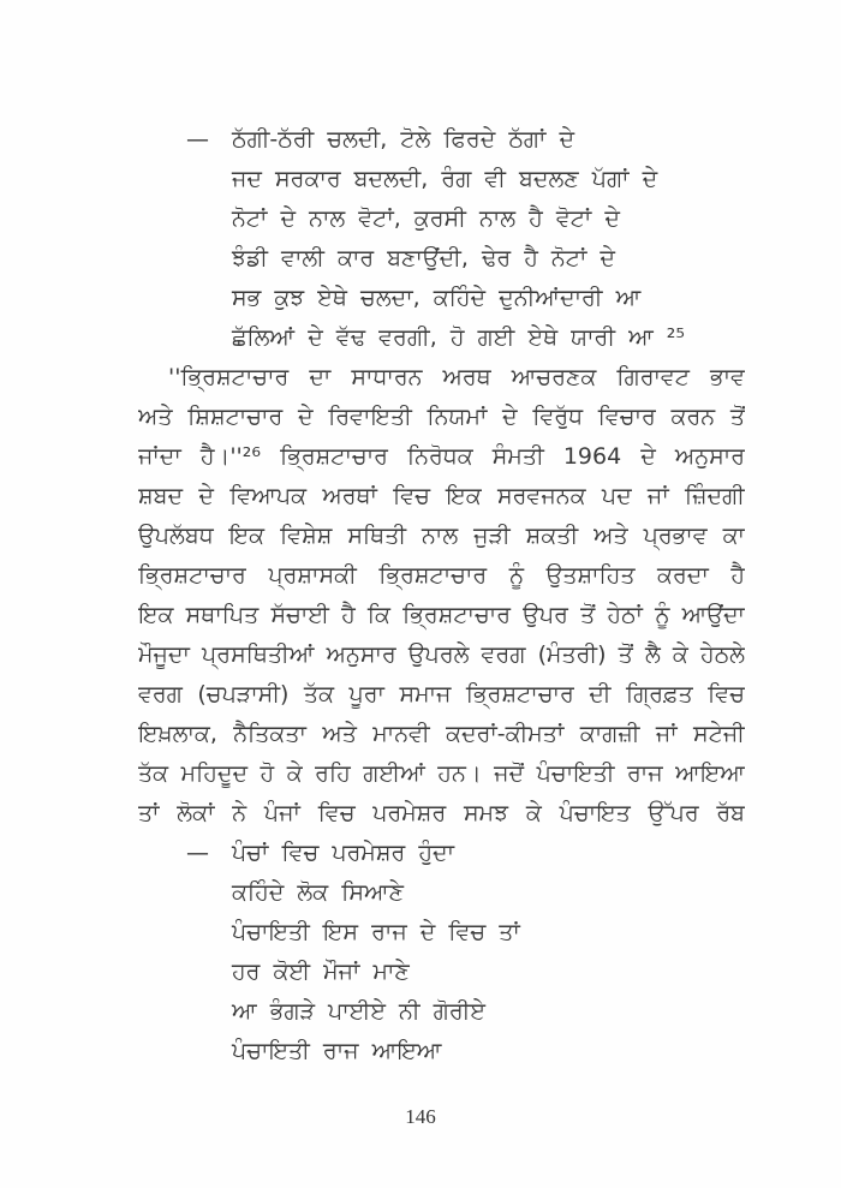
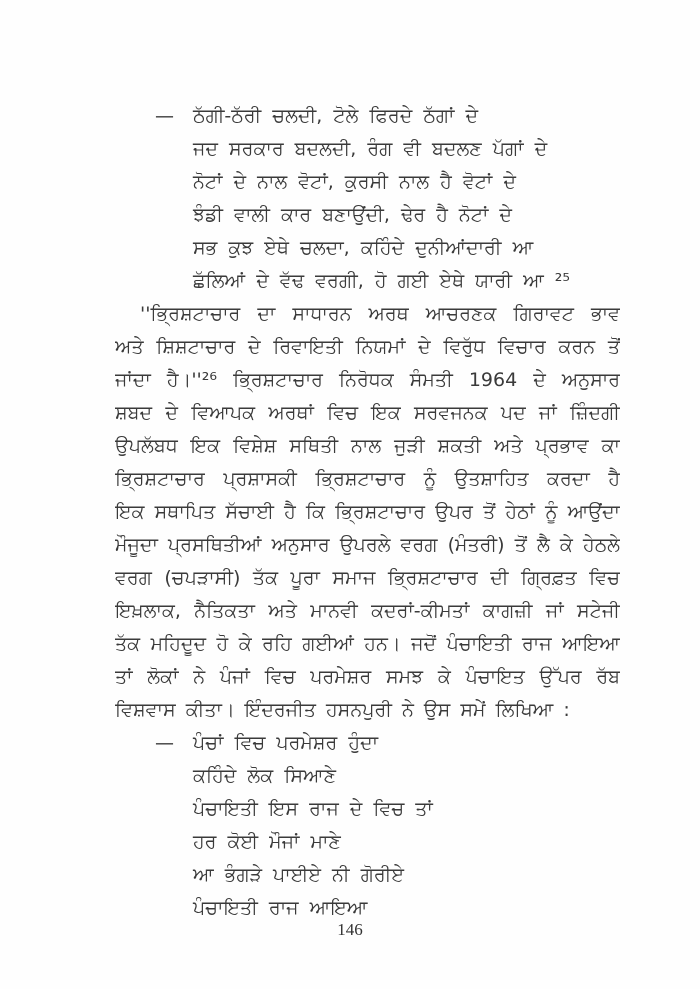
  —
  ਠੱਗੀ-ਠੱਰੀ ਚਲਦੀ, ਟੋਲੇ ਫਿਰਦੇ ਠੱਗਾਂ ਦੇ
  ਜਦ ਸਰਕਾਰ ਬਦਲਦੀ, ਰੰਗ ਵੀ ਬਦਲਣ ਪੱਗਾਂ ਦੇ
  ਨੋਟਾਂ ਦੇ ਨਾਲ ਵੋਟਾਂ, ਕੁਰਸੀ ਨਾਲ ਹੈ ਵੋਟਾਂ ਦੇ
  ਝੰਡੀ ਵਾਲੀ ਕਾਰ ਬਣਾਉਂਦੀ, ਢੇਰ ਹੈ ਨੋਟਾਂ ਦੇ
  ਸਭ ਕੁਝ ਏਥੇ ਚਲਦਾ, ਕਹਿੰਦੇ ਦੁਨੀਆਂਦਾਰੀ ਆ
  ਛੱਲਿਆਂ ਦੇ ਵੱਢ ਵਰਗੀ, ਹੋ ਗਈ ਏਥੇ ਯਾਰੀ ਆ ²⁵
  ''ਭ੍ਰਿਸ਼ਟਾਚਾਰ ਦਾ ਸਾਧਾਰਨ ਅਰਥ ਆਚਰਣਕ ਗਿਰਾਵਟ ਭਾਵ
  ਅਤੇ ਸ਼ਿਸ਼ਟਾਚਾਰ ਦੇ ਰਿਵਾਇਤੀ ਨਿਯਮਾਂ ਦੇ ਵਿਰੁੱਧ ਵਿਚਾਰ ਕਰਨ ਤੋਂ
  ਜਾਂਦਾ ਹੈ।''²⁶ ਭ੍ਰਿਸ਼ਟਾਚਾਰ ਨਿਰੋਧਕ ਸੰਮਤੀ 1964 ਦੇ ਅਨੁਸਾਰ
  ਸ਼ਬਦ ਦੇ ਵਿਆਪਕ ਅਰਥਾਂ ਵਿਚ ਇਕ ਸਰਵਜਨਕ ਪਦ ਜਾਂ ਜ਼ਿੰਦਗੀ
  ਉਪਲੱਬਧ ਇਕ ਵਿਸ਼ੇਸ਼ ਸਥਿਤੀ ਨਾਲ ਜੁੜੀ ਸ਼ਕਤੀ ਅਤੇ ਪ੍ਰਭਾਵ ਕਾ
  ਭ੍ਰਿਸ਼ਟਾਚਾਰ ਪ੍ਰਸ਼ਾਸਕੀ ਭ੍ਰਿਸ਼ਟਾਚਾਰ ਨੂੰ ਉਤਸ਼ਾਹਿਤ ਕਰਦਾ ਹੈ
  ਇਕ ਸਥਾਪਿਤ ਸੱਚਾਈ ਹੈ ਕਿ ਭ੍ਰਿਸ਼ਟਾਚਾਰ ਉਪਰ ਤੋਂ ਹੇਠਾਂ ਨੂੰ ਆਉਂਦਾ
  ਮੌਜੂਦਾ ਪ੍ਰਸਥਿਤੀਆਂ ਅਨੁਸਾਰ ਉਪਰਲੇ ਵਰਗ (ਮੰਤਰੀ) ਤੋਂ ਲੈ ਕੇ ਹੇਠਲੇ
  ਵਰਗ (ਚਪੜਾਸੀ) ਤੱਕ ਪੂਰਾ ਸਮਾਜ ਭ੍ਰਿਸ਼ਟਾਚਾਰ ਦੀ ਗ੍ਰਿਫ਼ਤ ਵਿਚ
  ਇਖ਼ਲਾਕ, ਨੈਤਿਕਤਾ ਅਤੇ ਮਾਨਵੀ ਕਦਰਾਂ-ਕੀਮਤਾਂ ਕਾਗਜ਼ੀ ਜਾਂ ਸਟੇਜੀ
  ਤੱਕ ਮਹਿਦੂਦ ਹੋ ਕੇ ਰਹਿ ਗਈਆਂ ਹਨ। ਜਦੋਂ ਪੰਚਾਇਤੀ ਰਾਜ ਆਇਆ
  ਤਾਂ ਲੋਕਾਂ ਨੇ ਪੰਜਾਂ ਵਿਚ ਪਰਮੇਸ਼ਰ ਸਮਝ ਕੇ ਪੰਚਾਇਤ ਉੱਪਰ ਰੱਬ
+ ਵਿਸ਼ਵਾਸ ਕੀਤਾ। ਇੰਦਰਜੀਤ ਹਸਨਪੁਰੀ ਨੇ ਉਸ ਸਮੇਂ ਲਿਖਿਆ :
  —
  ਪੰਚਾਂ ਵਿਚ ਪਰਮੇਸ਼ਰ ਹੁੰਦਾ
  ਕਹਿੰਦੇ ਲੋਕ ਸਿਆਣੇ
  ਪੰਚਾਇਤੀ ਇਸ ਰਾਜ ਦੇ ਵਿਚ ਤਾਂ
  ਹਰ ਕੋਈ ਮੌਜਾਂ ਮਾਣੇ
  ਆ ਭੰਗੜੇ ਪਾਈਏ ਨੀ ਗੋਰੀਏ
  ਪੰਚਾਇਤੀ ਰਾਜ ਆਇਆ
  146
